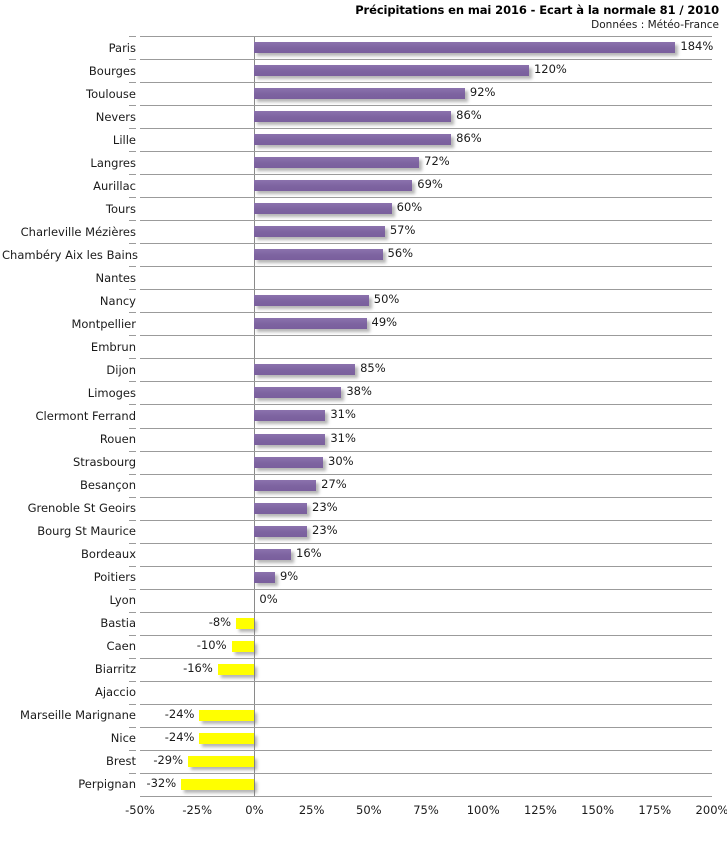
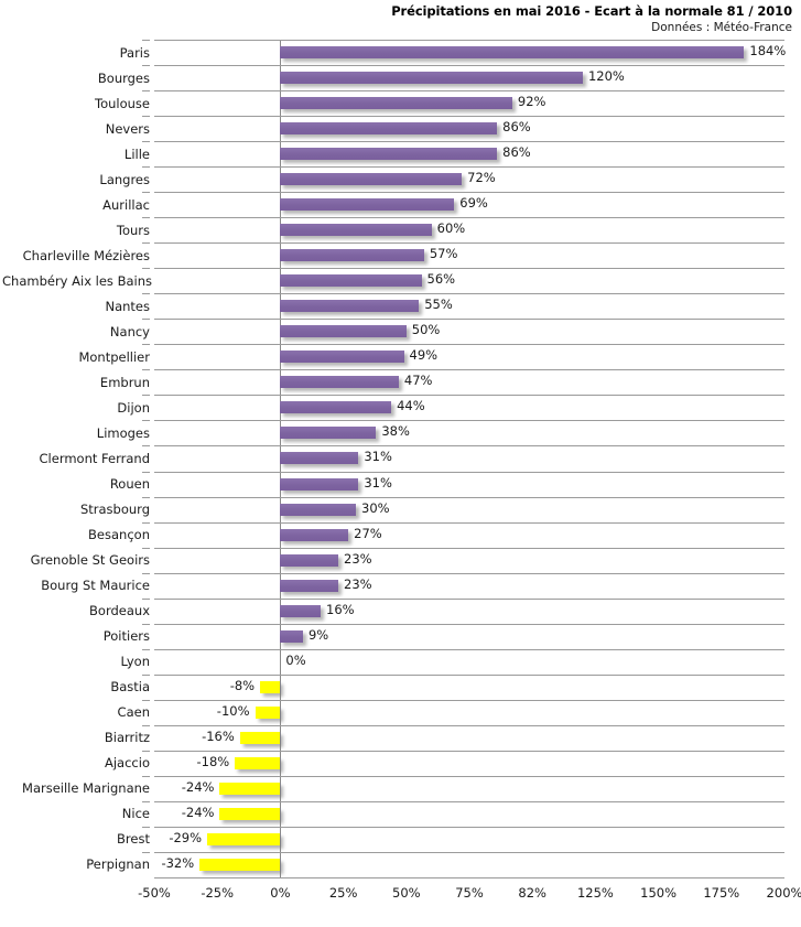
  Précipitations en mai 2016 - Ecart à la normale 81 / 2010
  Données : Météo-France
  Paris
  Bourges
  Toulouse
  Nevers
  Lille
  Langres
  Aurillac
  Tours
  Charleville Mézières
  Chambéry Aix les Bains
  Nantes
  Nancy
  Montpellier
  Embrun
  Dijon
  Limoges
  Clermont Ferrand
  Rouen
  Strasbourg
  Besançon
  Grenoble St Geoirs
  Bourg St Maurice
  Bordeaux
  Poitiers
  Lyon
  Bastia
  Caen
  Biarritz
  Ajaccio
  Marseille Marignane
  Nice
  Brest
  Perpignan
  184%
  120%
  92%
  86%
  86%
  72%
  69%
  60%
  57%
  56%
+ 55%
  50%
  49%
+ 47%
- 85%
+ 44%
  38%
  31%
  31%
  30%
  27%
  23%
  23%
  16%
  9%
  0%
  -8%
  -10%
  -16%
+ -18%
  -24%
  -24%
  -29%
  -32%
  -50%
  -25%
  0%
  25%
  50%
  75%
- 100%
+ 82%
  125%
  150%
  175%
  200%
